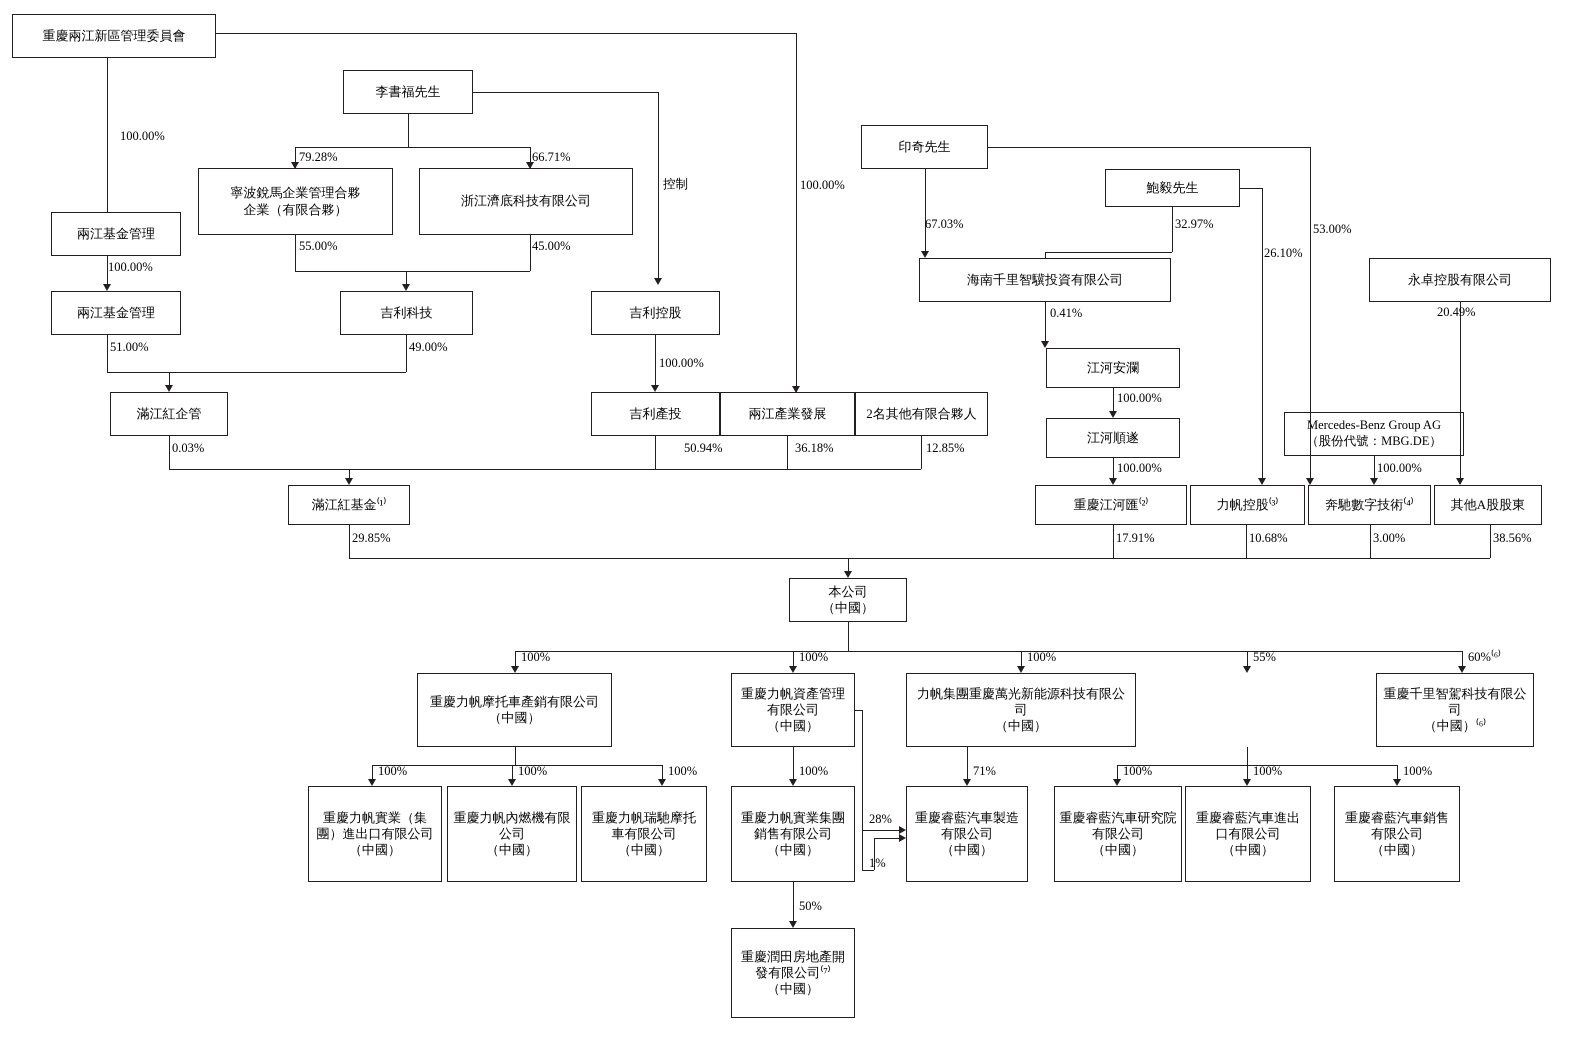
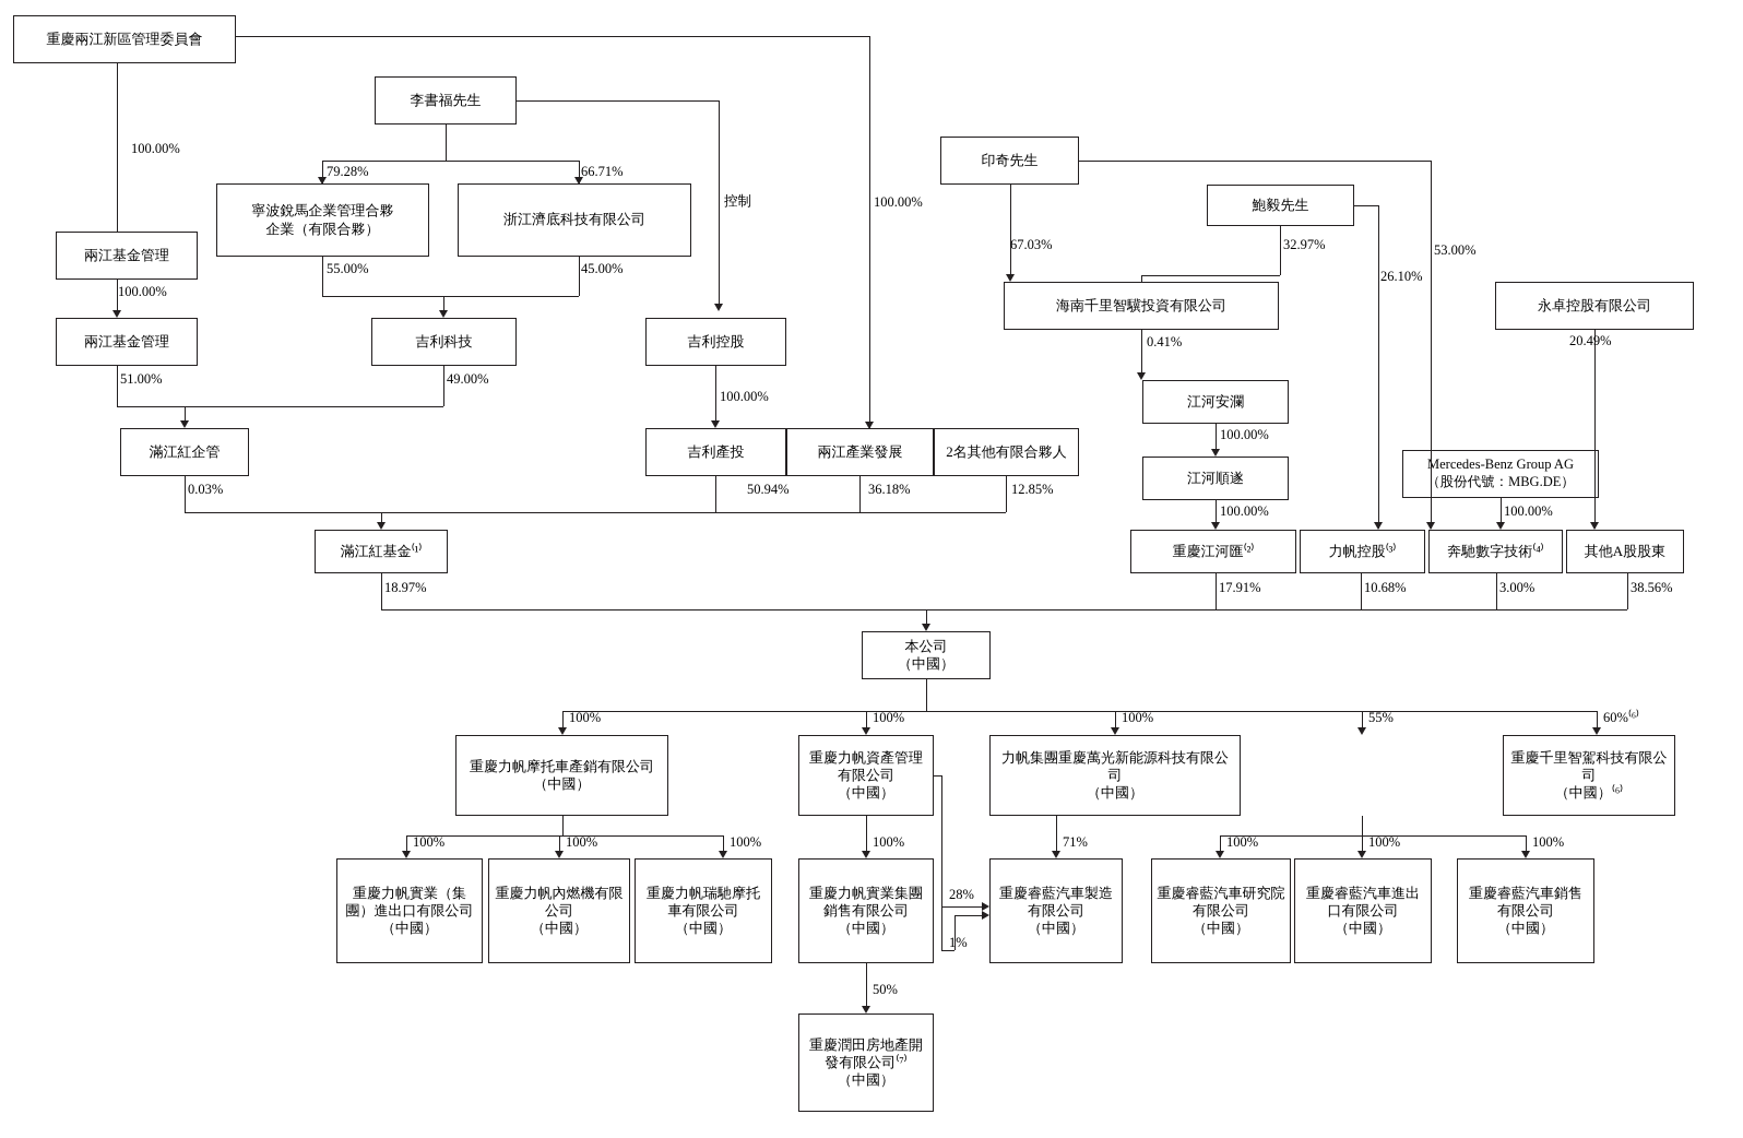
  重慶兩江新區管理委員會
  李書福先生
  印奇先生
  鮑毅先生
  寧波銳馬企業管理合夥
  企業（有限合夥）
  浙江濟底科技有限公司
  兩江基金管理
  海南千里智驥投資有限公司
  永卓控股有限公司
  兩江基金管理
  吉利科技
  吉利控股
  江河安瀾
  滿江紅企管
  吉利產投
  兩江產業發展
  2名其他有限合夥人
  江河順遂
  Mercedes-Benz Group AG
  （股份代號：MBG.DE）
  滿江紅基金⁽¹⁾
  重慶江河匯⁽²⁾
  力帆控股⁽³⁾
  奔馳數字技術⁽⁴⁾
  其他A股股東
  本公司
  （中國）
  重慶力帆摩托車產銷有限公司
  （中國）
  重慶力帆資產管理有限公司
  （中國）
  力帆集團重慶萬光新能源科技有限公司
  （中國）
  重慶千里智駕科技有限公司
  （中國）⁽⁶⁾
  重慶力帆實業（集團）進出口有限公司
  （中國）
  重慶力帆內燃機有限公司
  （中國）
  重慶力帆瑞馳摩托車有限公司
  （中國）
  重慶力帆實業集團銷售有限公司
  （中國）
  重慶睿藍汽車製造有限公司
  （中國）
  重慶睿藍汽車研究院有限公司
  （中國）
  重慶睿藍汽車進出口有限公司
  （中國）
  重慶睿藍汽車銷售有限公司
  （中國）
  重慶潤田房地產開發有限公司⁽⁷⁾
  （中國）
  100.00%
  79.28%
  66.71%
  控制
  100.00%
  67.03%
  32.97%
  26.10%
  53.00%
  55.00%
  45.00%
  20.49%
  100.00%
  0.41%
  51.00%
  49.00%
  100.00%
  100.00%
  100.00%
  0.03%
  50.94%
  36.18%
  12.85%
  100.00%
- 29.85%
+ 18.97%
  17.91%
  10.68%
  3.00%
  38.56%
  100%
  100%
  100%
  55%
  60%⁽⁶⁾
  100%
  100%
  100%
  100%
  28%
  1%
  71%
  100%
  100%
  100%
  50%
